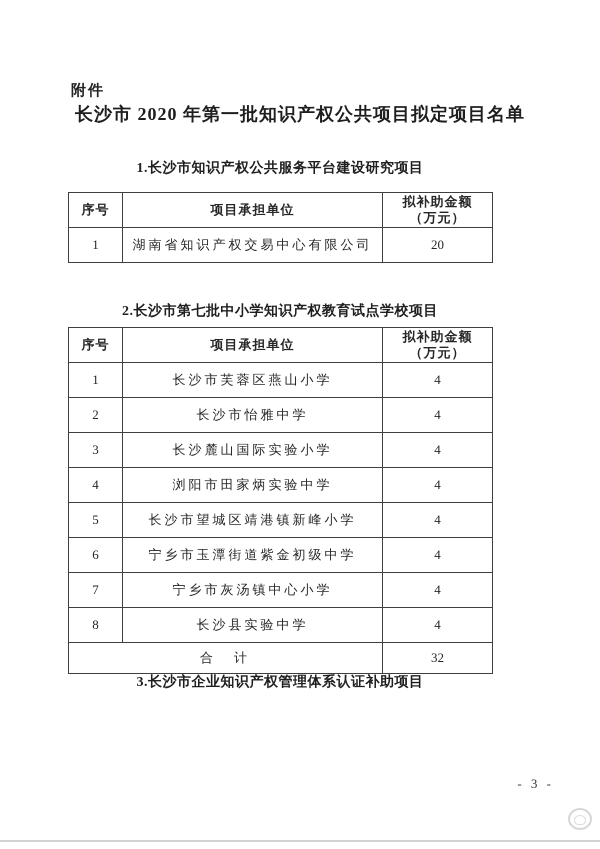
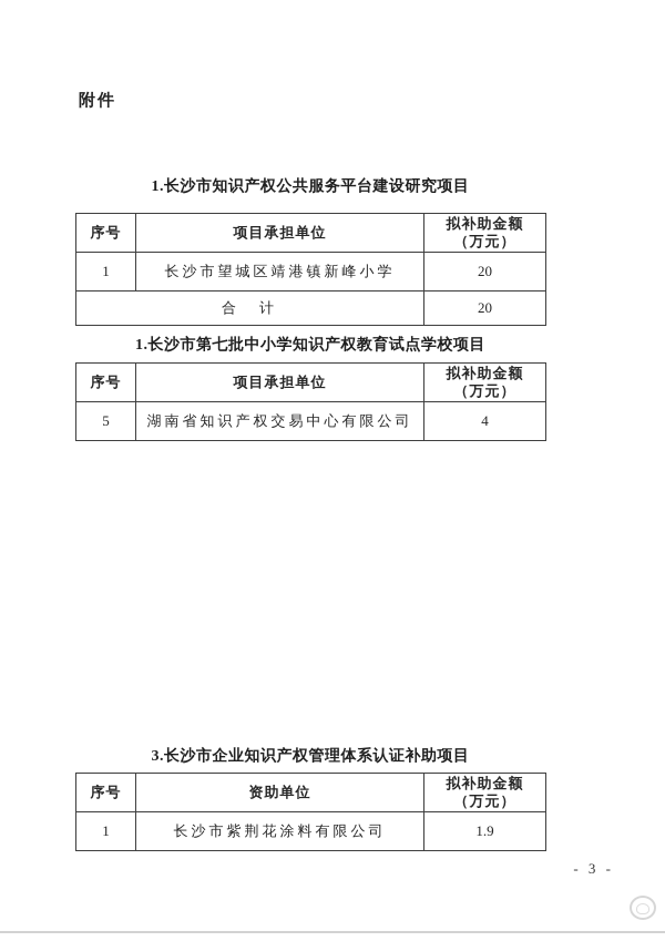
  附件
- 长沙市 2020 年第一批知识产权公共项目拟定项目名单
  1.长沙市知识产权公共服务平台建设研究项目
  序号	项目承担单位	拟补助金额 （万元）
- 1	湖南省知识产权交易中心有限公司	20
+ 1	长沙市望城区靖港镇新峰小学	20
+ 合 计	20
- 2.长沙市第七批中小学知识产权教育试点学校项目
+ 1.长沙市第七批中小学知识产权教育试点学校项目
  序号	项目承担单位	拟补助金额 （万元）
- 1	长沙市芙蓉区燕山小学	4
- 2	长沙市怡雅中学	4
- 3	长沙麓山国际实验小学	4
- 4	浏阳市田家炳实验中学	4
- 5	长沙市望城区靖港镇新峰小学	4
+ 5	湖南省知识产权交易中心有限公司	4
- 6	宁乡市玉潭街道紫金初级中学	4
- 7	宁乡市灰汤镇中心小学	4
- 8	长沙县实验中学	4
- 合 计	32
  3.长沙市企业知识产权管理体系认证补助项目
+ 序号	资助单位	拟补助金额 （万元）
+ 1	长沙市紫荆花涂料有限公司	1.9
  - 3 -
